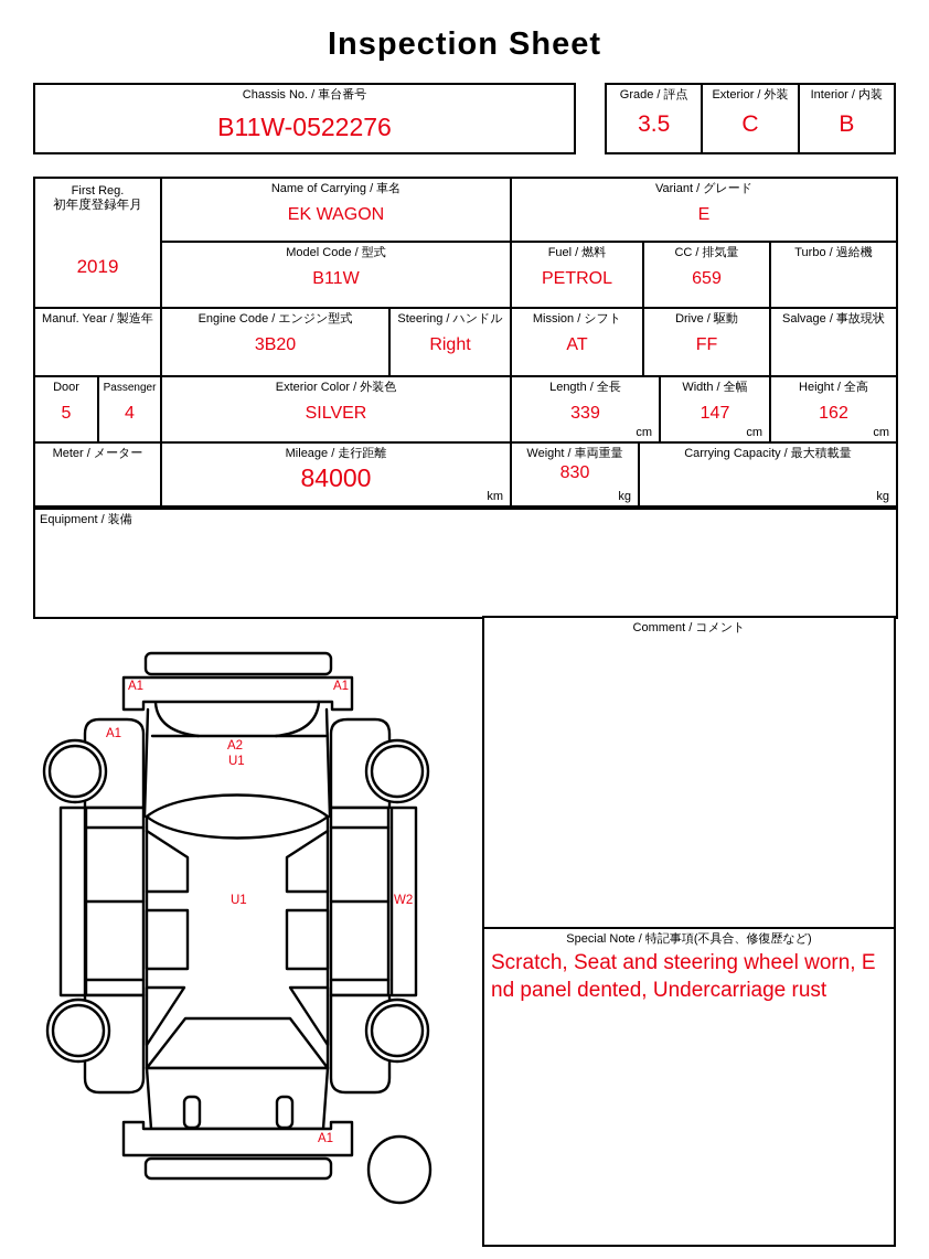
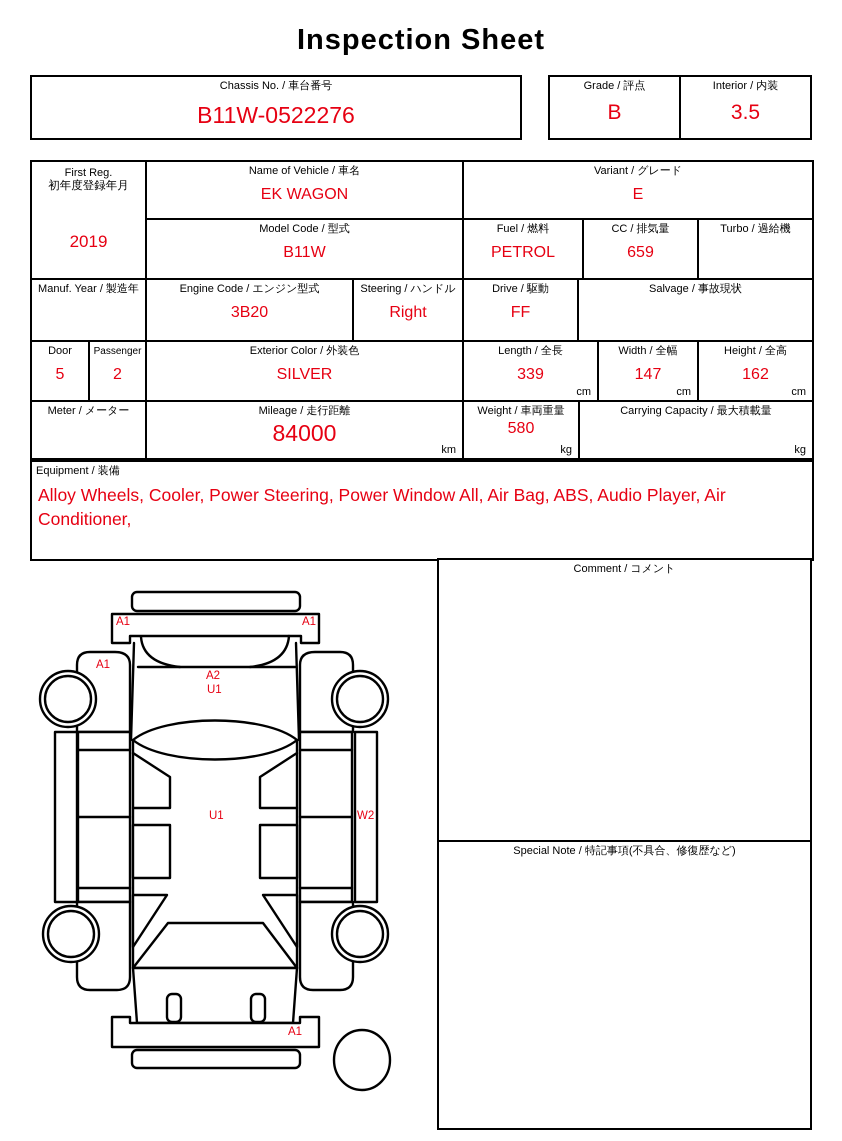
  Inspection Sheet
  Chassis No. / 車台番号
  B11W-0522276
  Grade / 評点
- 3.5
+ B
- Exterior / 外装
- C
  Interior / 内装
- B
+ 3.5
  First Reg.
  初年度登録年月
  2019
- Name of Carrying / 車名
+ Name of Vehicle / 車名
  EK WAGON
  Variant / グレード
  E
  Model Code / 型式
  B11W
  Fuel / 燃料
  PETROL
  CC / 排気量
  659
  Turbo / 過給機
  Manuf. Year / 製造年
  Engine Code / エンジン型式
  3B20
  Steering / ハンドル
  Right
- Mission / シフト
- AT
  Drive / 駆動
  FF
  Salvage / 事故現状
  Door
  5
  Passenger
- 4
+ 2
  Exterior Color / 外装色
  SILVER
  Length / 全長
  339
  cm
  Width / 全幅
  147
  cm
  Height / 全高
  162
  cm
  Meter / メーター
  Mileage / 走行距離
  84000
  km
  Weight / 車両重量
- 830
+ 580
  kg
  Carrying Capacity / 最大積載量
  kg
  Equipment / 装備
+ Alloy Wheels, Cooler, Power Steering, Power Window All, Air Bag, ABS, Audio Player, Air Conditioner,
  Comment / コメント
  Special Note / 特記事項(不具合、修復歴など)
- Scratch, Seat and steering wheel worn, End panel dented, Undercarriage rust
  A1
  A1
  A1
  A2
  U1
  U1
  W2
  A1
